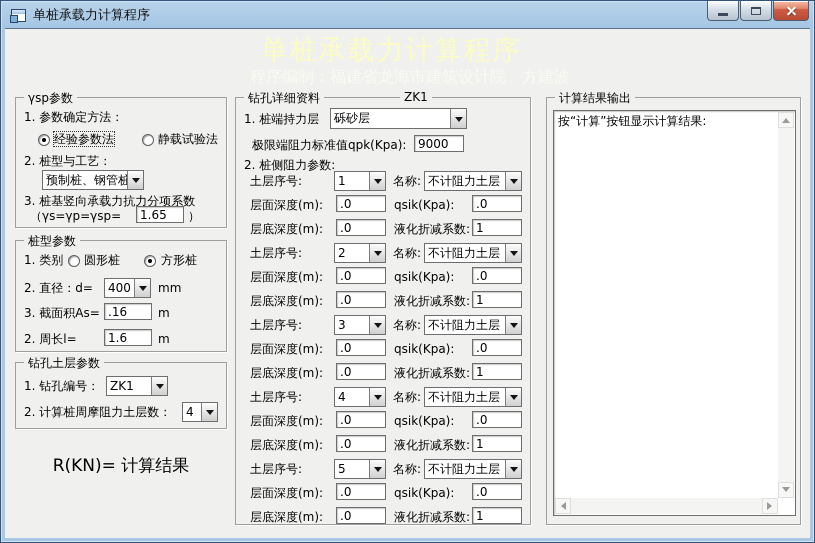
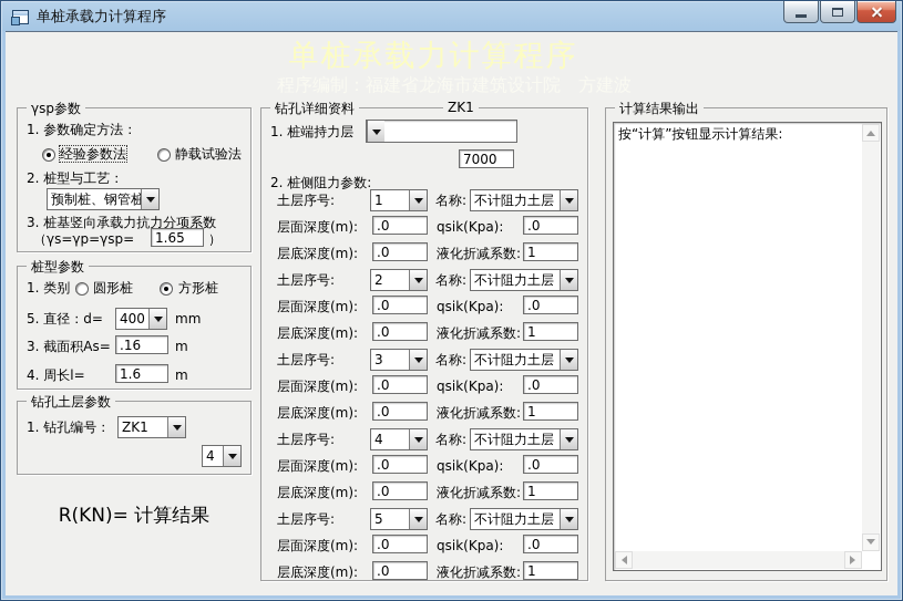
  单桩承载力计算程序
  单桩承载力计算程序
  γsp参数
  1. 参数确定方法：
  经验参数法
  静载试验法
  2. 桩型与工艺：
  预制桩、钢管桩
  3. 桩基竖向承载力抗力分项系数
  （γs=γp=γsp=
  1.65
  ）
  桩型参数
  1. 类别
  圆形桩
  方形桩
- 2. 直径：d=
+ 5. 直径：d=
  400
  mm
  3. 截面积As=
  .16
  m
- 2. 周长l=
+ 4. 周长l=
  1.6
  m
  钻孔土层参数
  1. 钻孔编号：
  ZK1
- 2. 计算桩周摩阻力土层数：
  4
  R(KN)= 计算结果
  钻孔详细资料
  ZK1
  1. 桩端持力层
- 砾砂层
- 极限端阻力标准值qpk(Kpa):
- 9000
+ 7000
  2. 桩侧阻力参数:
  土层序号:
  1
  名称:
  不计阻力土层
  层面深度(m):
  .0
  qsik(Kpa):
  .0
  层底深度(m):
  .0
  液化折减系数:
  1
  土层序号:
  2
  名称:
  不计阻力土层
  层面深度(m):
  .0
  qsik(Kpa):
  .0
  层底深度(m):
  .0
  液化折减系数:
  1
  土层序号:
  3
  名称:
  不计阻力土层
  层面深度(m):
  .0
  qsik(Kpa):
  .0
  层底深度(m):
  .0
  液化折减系数:
  1
  土层序号:
  4
  名称:
  不计阻力土层
  层面深度(m):
  .0
  qsik(Kpa):
  .0
  层底深度(m):
  .0
  液化折减系数:
  1
  土层序号:
  5
  名称:
  不计阻力土层
  层面深度(m):
  .0
  qsik(Kpa):
  .0
  层底深度(m):
  .0
  液化折减系数:
  1
  计算结果输出
  按“计算”按钮显示计算结果:
